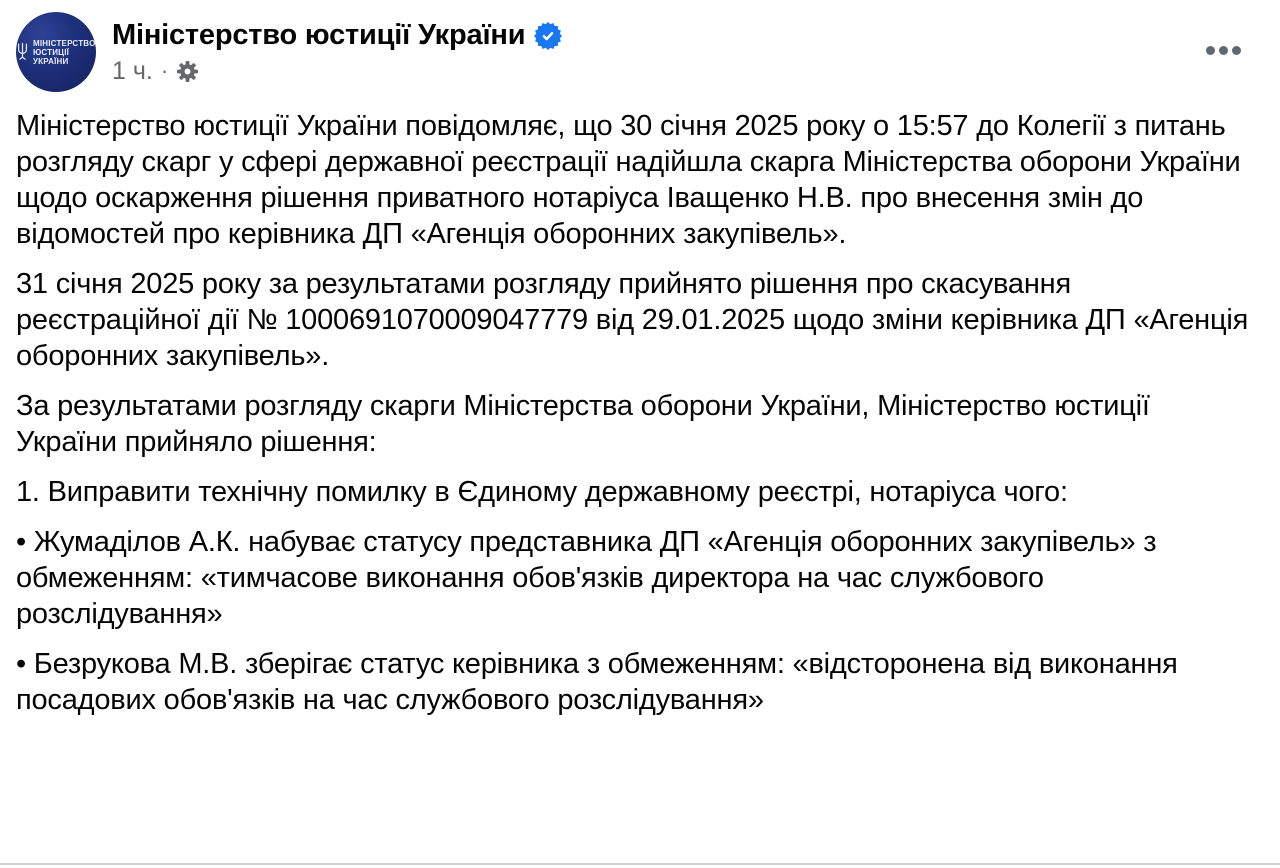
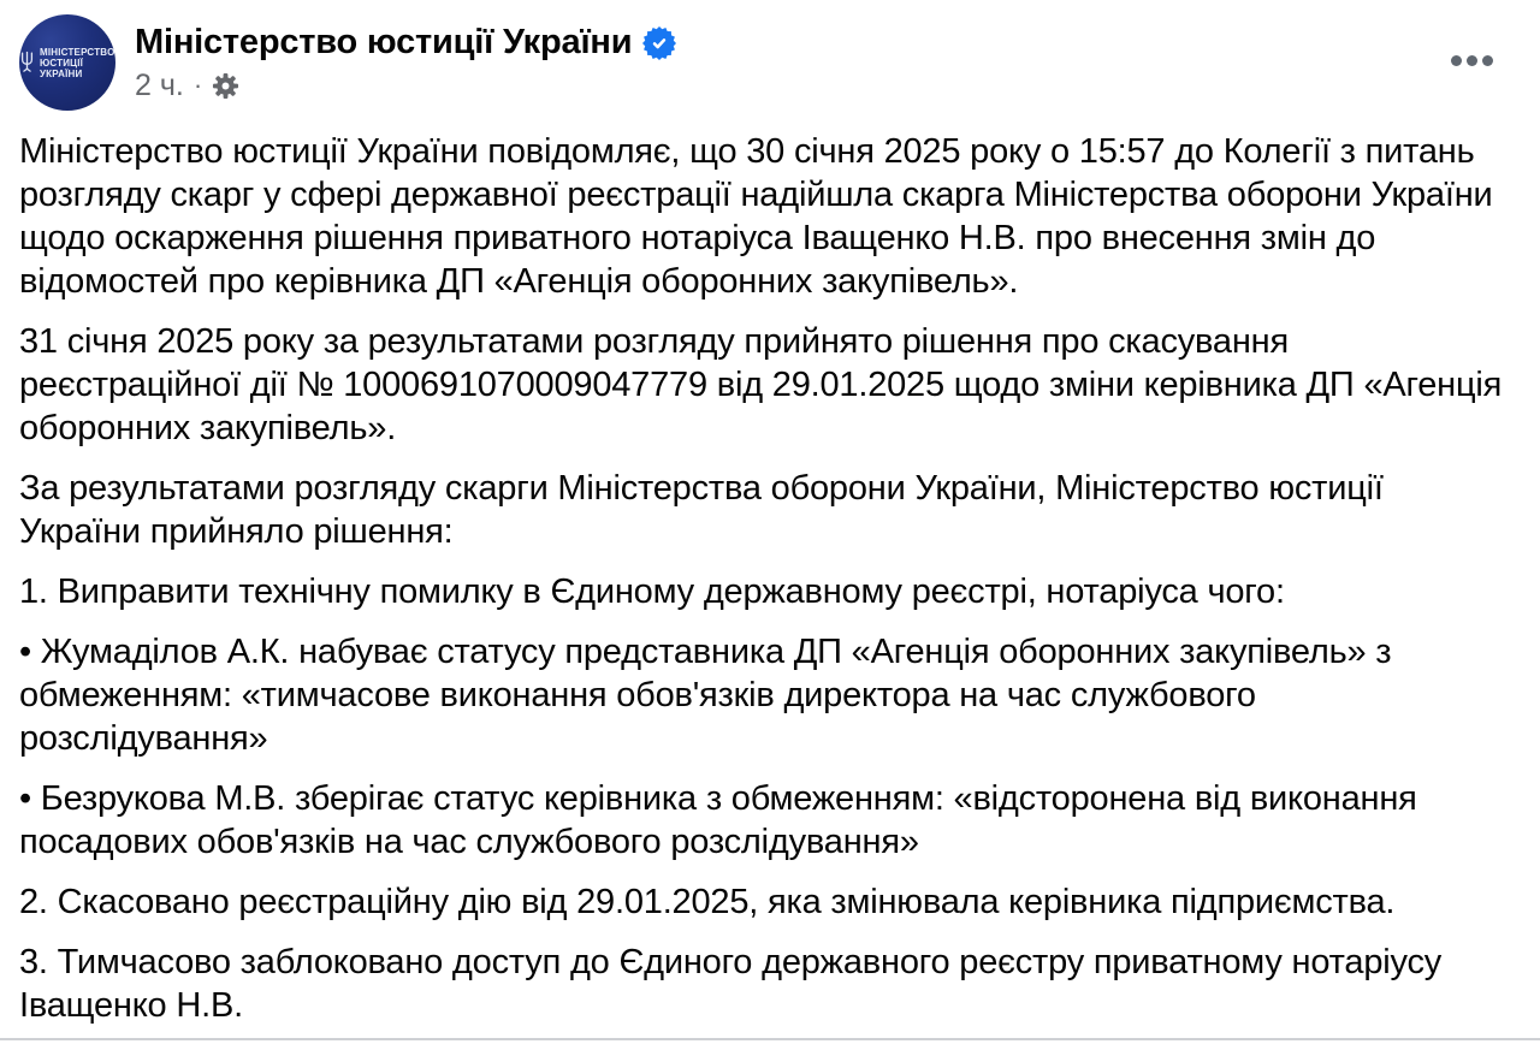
  МІНІСТЕРСТВО
  ЮСТИЦІЇ УКРАЇНИ
  Міністерство юстиції України
- 1 ч.
+ 2 ч.
  ·
  Міністерство юстиції України повідомляє, що 30 січня 2025 року о 15:57 до Колегії з питань
  розгляду скарг у сфері державної реєстрації надійшла скарга Міністерства оборони України
  щодо оскарження рішення приватного нотаріуса Іващенко Н.В. про внесення змін до
  відомостей про керівника ДП «Агенція оборонних закупівель».
  31 січня 2025 року за результатами розгляду прийнято рішення про скасування
  реєстраційної дії № 1000691070009047779 від 29.01.2025 щодо зміни керівника ДП «Агенція
  оборонних закупівель».
  За результатами розгляду скарги Міністерства оборони України, Міністерство юстиції
  України прийняло рішення:
  1. Виправити технічну помилку в Єдиному державному реєстрі, нотаріуса чого:
  • Жумаділов А.К. набуває статусу представника ДП «Агенція оборонних закупівель» з
  обмеженням: «тимчасове виконання обов'язків директора на час службового
  розслідування»
  • Безрукова М.В. зберігає статус керівника з обмеженням: «відсторонена від виконання
  посадових обов'язків на час службового розслідування»
+ 2. Скасовано реєстраційну дію від 29.01.2025, яка змінювала керівника підприємства.
+ 3. Тимчасово заблоковано доступ до Єдиного державного реєстру приватному нотаріусу
+ Іващенко Н.В.
